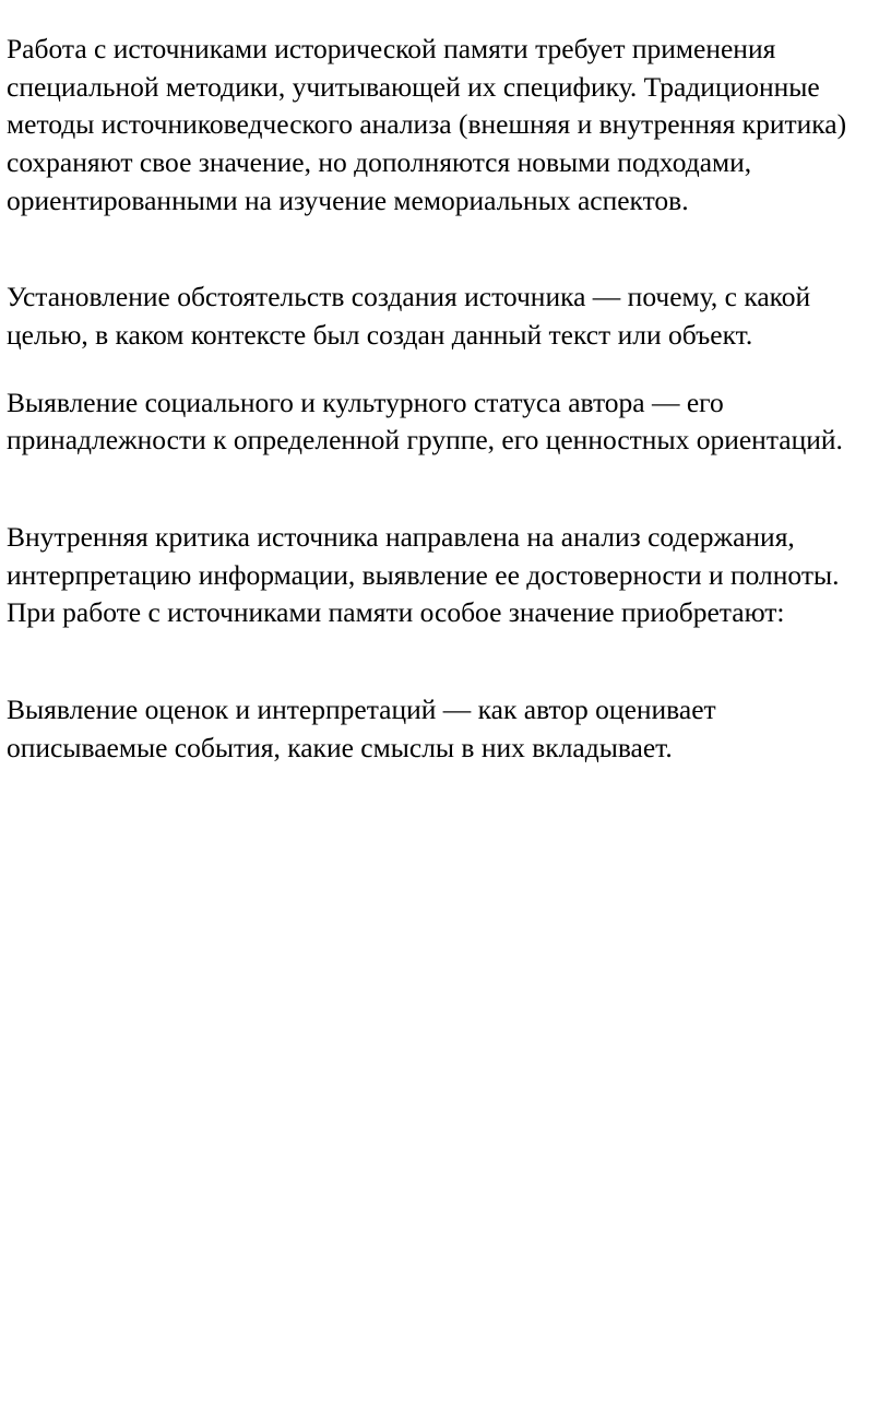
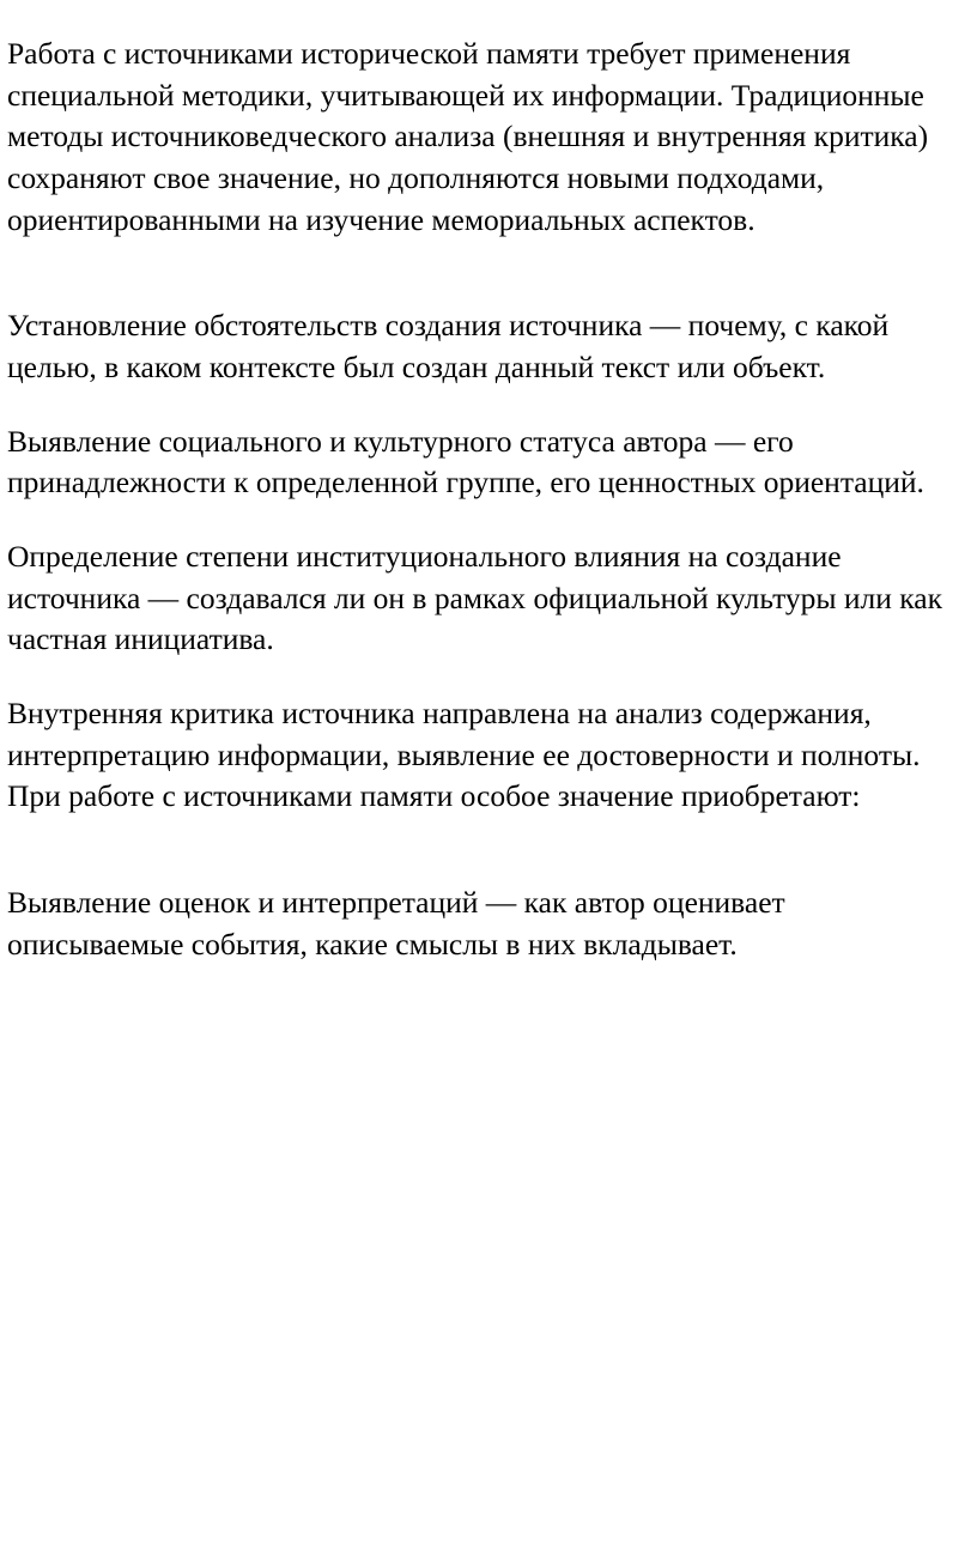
- Работа с источниками исторической памяти требует применения специальной методики, учитывающей их специфику. Традиционные методы источниковедческого анализа (внешняя и внутренняя критика) сохраняют свое значение, но дополняются новыми подходами, ориентированными на изучение мемориальных аспектов.
+ Работа с источниками исторической памяти требует применения специальной методики, учитывающей их информации. Традиционные методы источниковедческого анализа (внешняя и внутренняя критика) сохраняют свое значение, но дополняются новыми подходами, ориентированными на изучение мемориальных аспектов.
  Установление обстоятельств создания источника — почему, с какой целью, в каком контексте был создан данный текст или объект.
  Выявление социального и культурного статуса автора — его принадлежности к определенной группе, его ценностных ориентаций.
+ Определение степени институционального влияния на создание источника — создавался ли он в рамках официальной культуры или как частная инициатива.
  Внутренняя критика источника направлена на анализ содержания, интерпретацию информации, выявление ее достоверности и полноты. При работе с источниками памяти особое значение приобретают:
  Выявление оценок и интерпретаций — как автор оценивает описываемые события, какие смыслы в них вкладывает.
